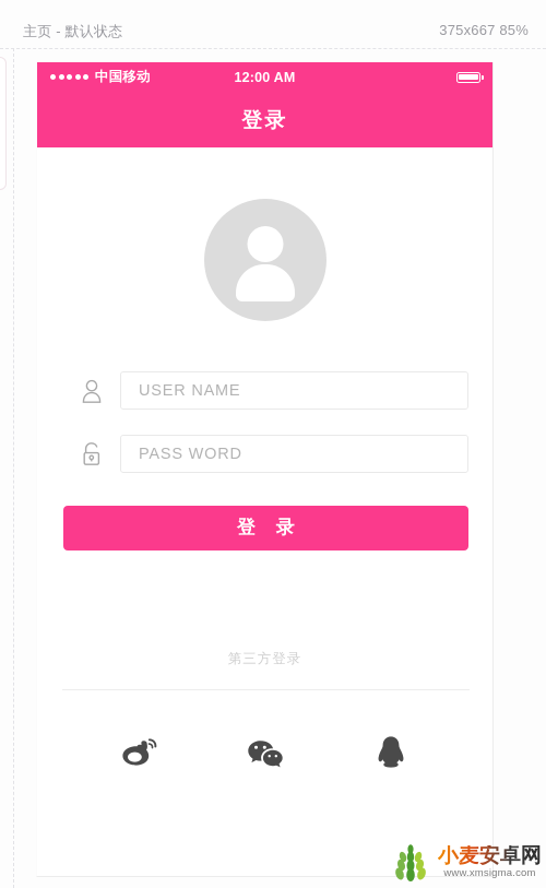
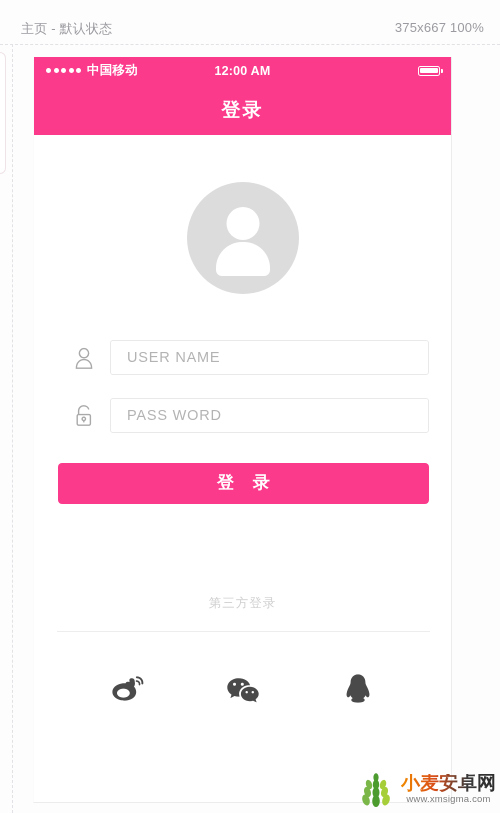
  主页 - 默认状态
- 375x667 85%
+ 375x667 100%
  中国移动
  12:00 AM
  登录
  USER NAME
  PASS WORD
  登 录
  第三方登录
  小麦安卓网
  www.xmsigma.com
